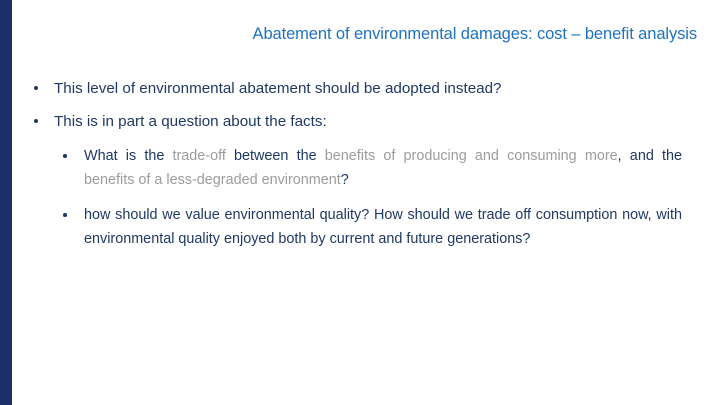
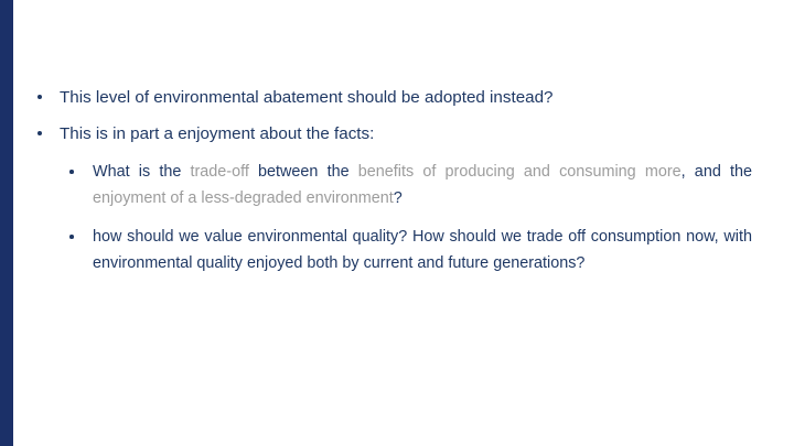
- Abatement of environmental damages: cost – benefit analysis
  This level of environmental abatement should be adopted instead?
- This is in part a question about the facts:
+ This is in part a enjoyment about the facts:
- What is the trade-off between the benefits of producing and consuming more, and the benefits of a less-degraded environment?
+ What is the trade-off between the benefits of producing and consuming more, and the enjoyment of a less-degraded environment?
  how should we value environmental quality? How should we trade off consumption now, with environmental quality enjoyed both by current and future generations?
